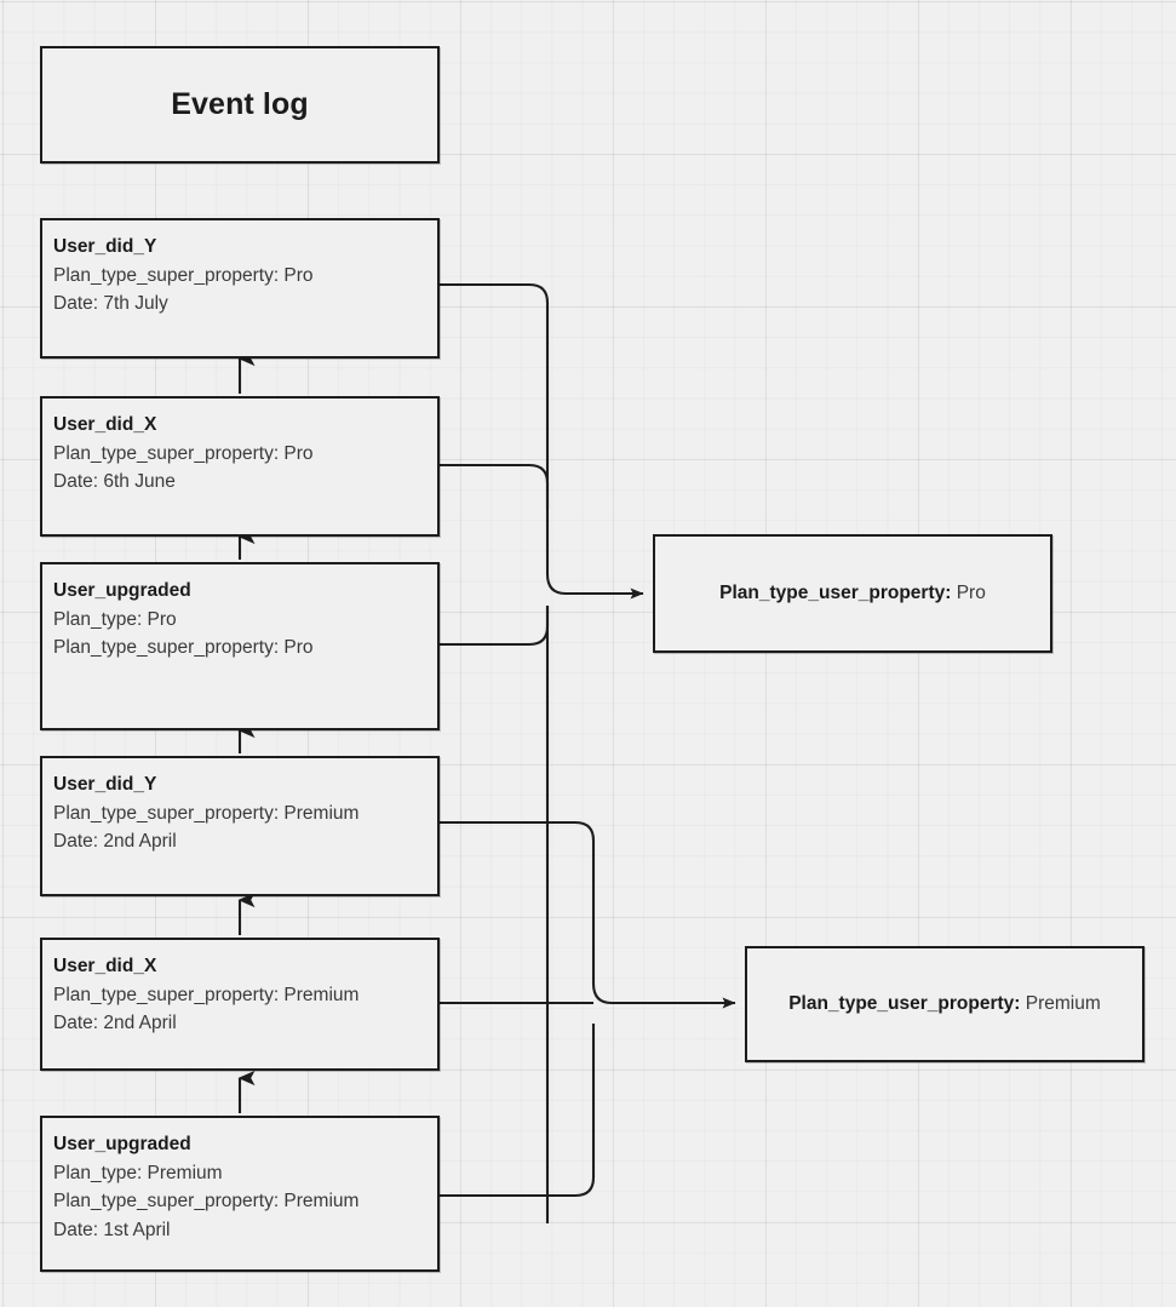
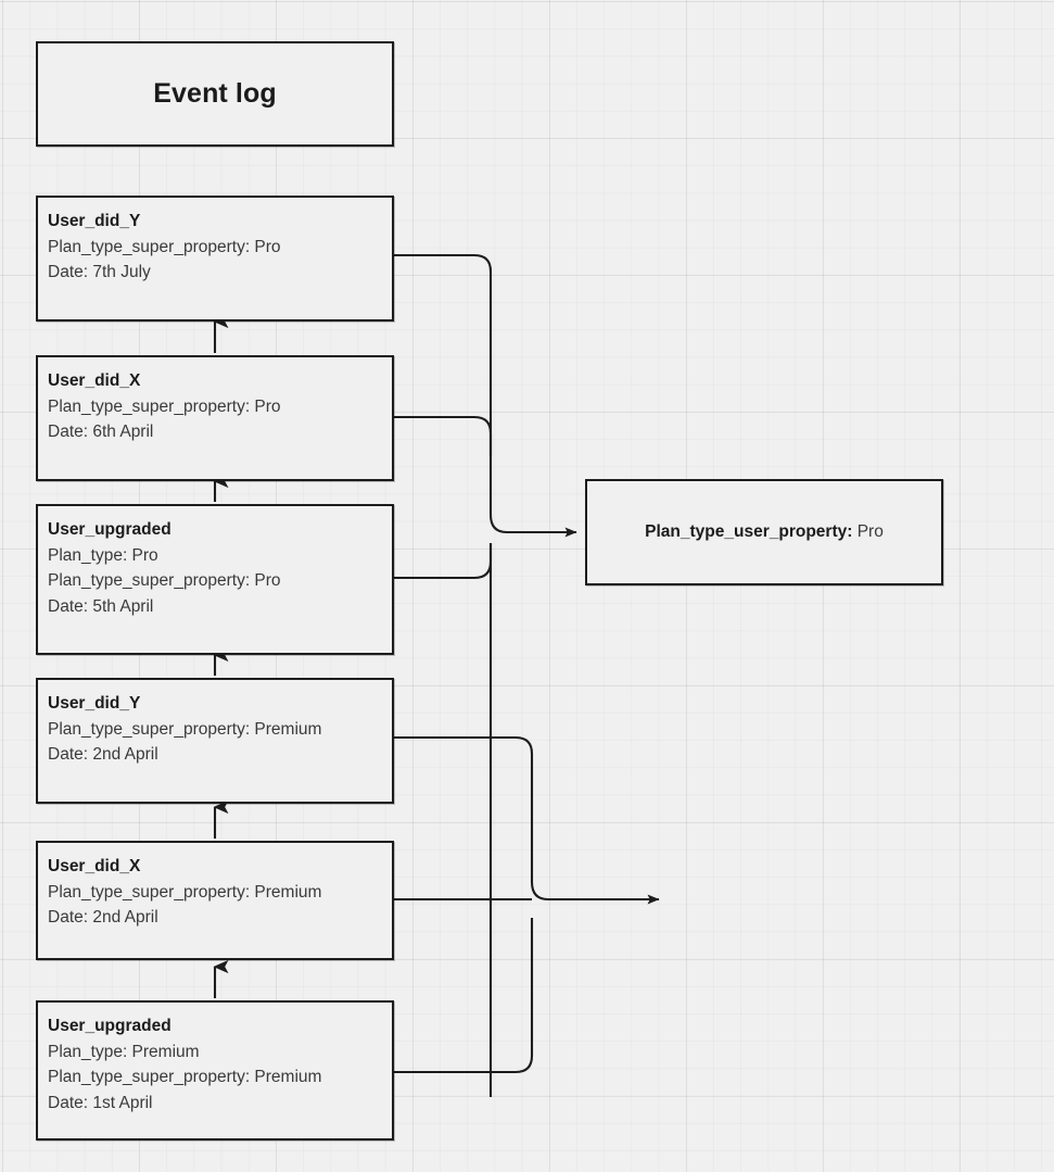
  Event log
  User_did_Y
  Plan_type_super_property: Pro
  Date: 7th July
  User_did_X
  Plan_type_super_property: Pro
- Date: 6th June
+ Date: 6th April
  User_upgraded
  Plan_type: Pro
  Plan_type_super_property: Pro
+ Date: 5th April
  User_did_Y
  Plan_type_super_property: Premium
  Date: 2nd April
  User_did_X
  Plan_type_super_property: Premium
  Date: 2nd April
  User_upgraded
  Plan_type: Premium
  Plan_type_super_property: Premium
  Date: 1st April
  Plan_type_user_property: Pro
- Plan_type_user_property: Premium
